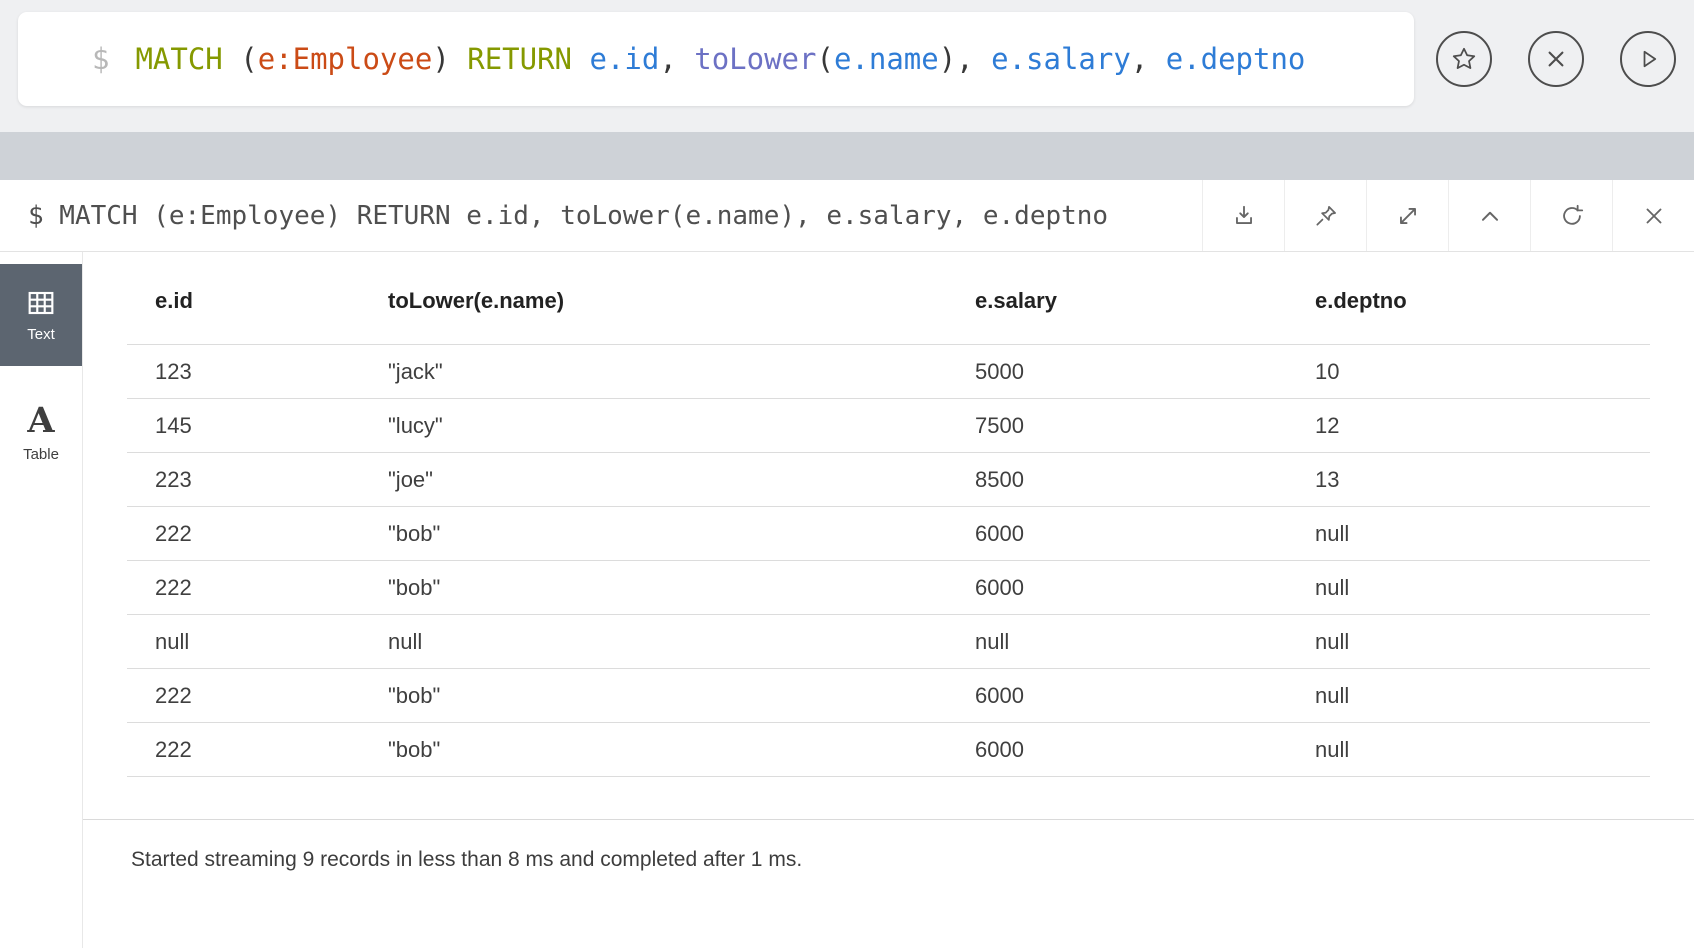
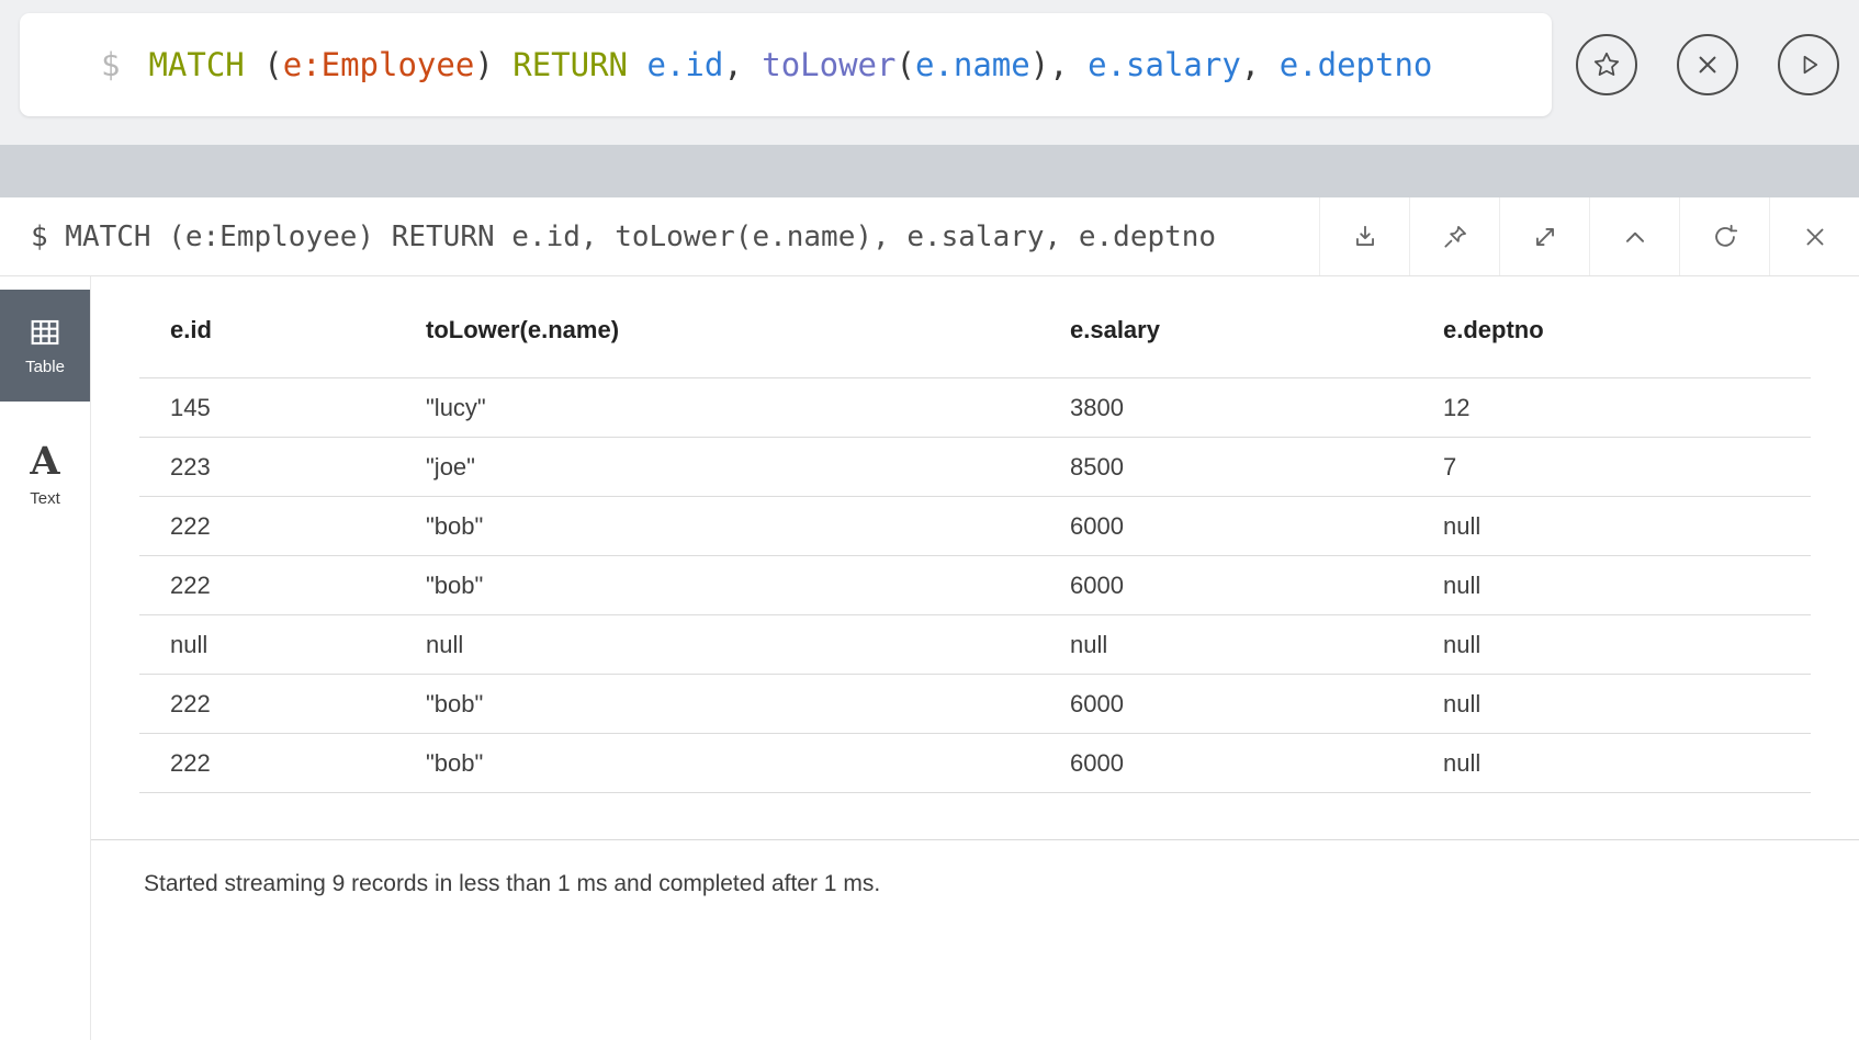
  $
  MATCH (e:Employee) RETURN e.id, toLower(e.name), e.salary, e.deptno
  $ MATCH (e:Employee) RETURN e.id, toLower(e.name), e.salary, e.deptno
- Text
+ Table
  A
- Table
+ Text
  e.id	toLower(e.name)	e.salary	e.deptno
- 123	"jack"	5000	10
- 145	"lucy"	7500	12
+ 145	"lucy"	3800	12
- 223	"joe"	8500	13
+ 223	"joe"	8500	7
  222	"bob"	6000	null
  222	"bob"	6000	null
  null	null	null	null
  222	"bob"	6000	null
  222	"bob"	6000	null
- Started streaming 9 records in less than 8 ms and completed after 1 ms.
+ Started streaming 9 records in less than 1 ms and completed after 1 ms.
